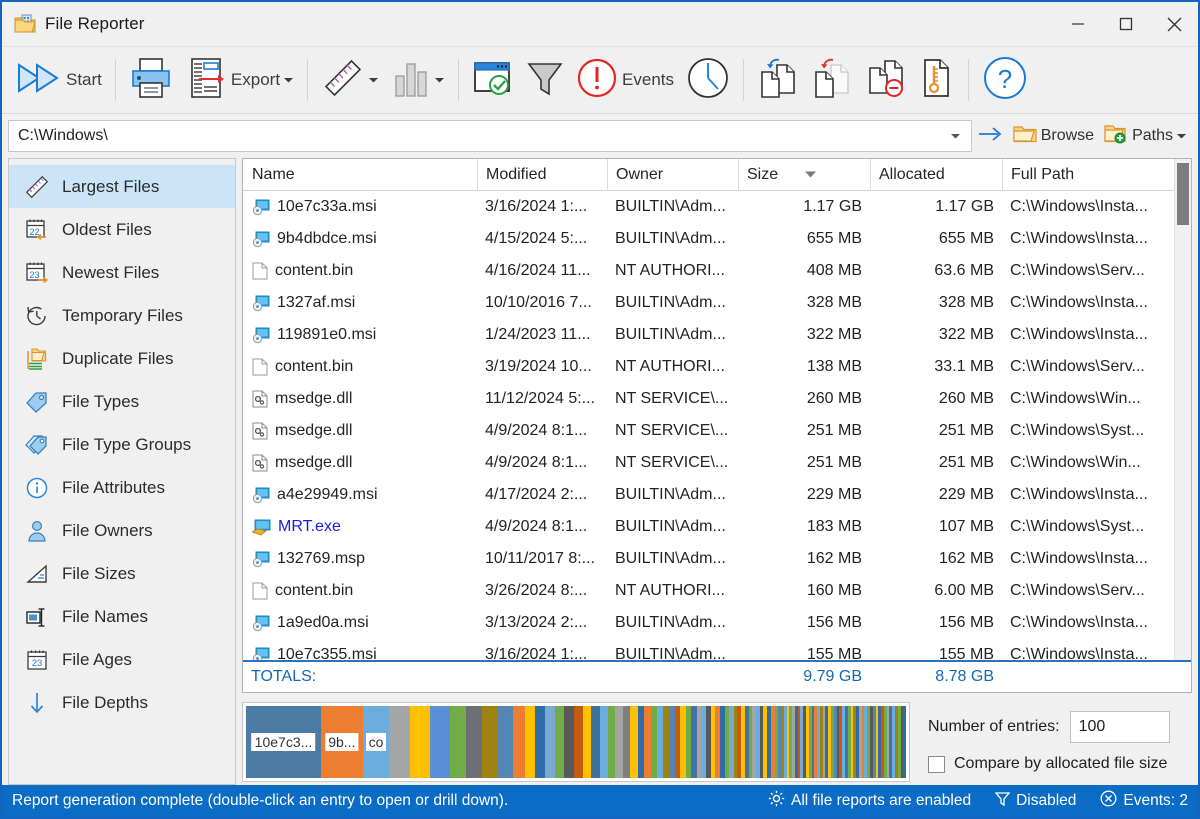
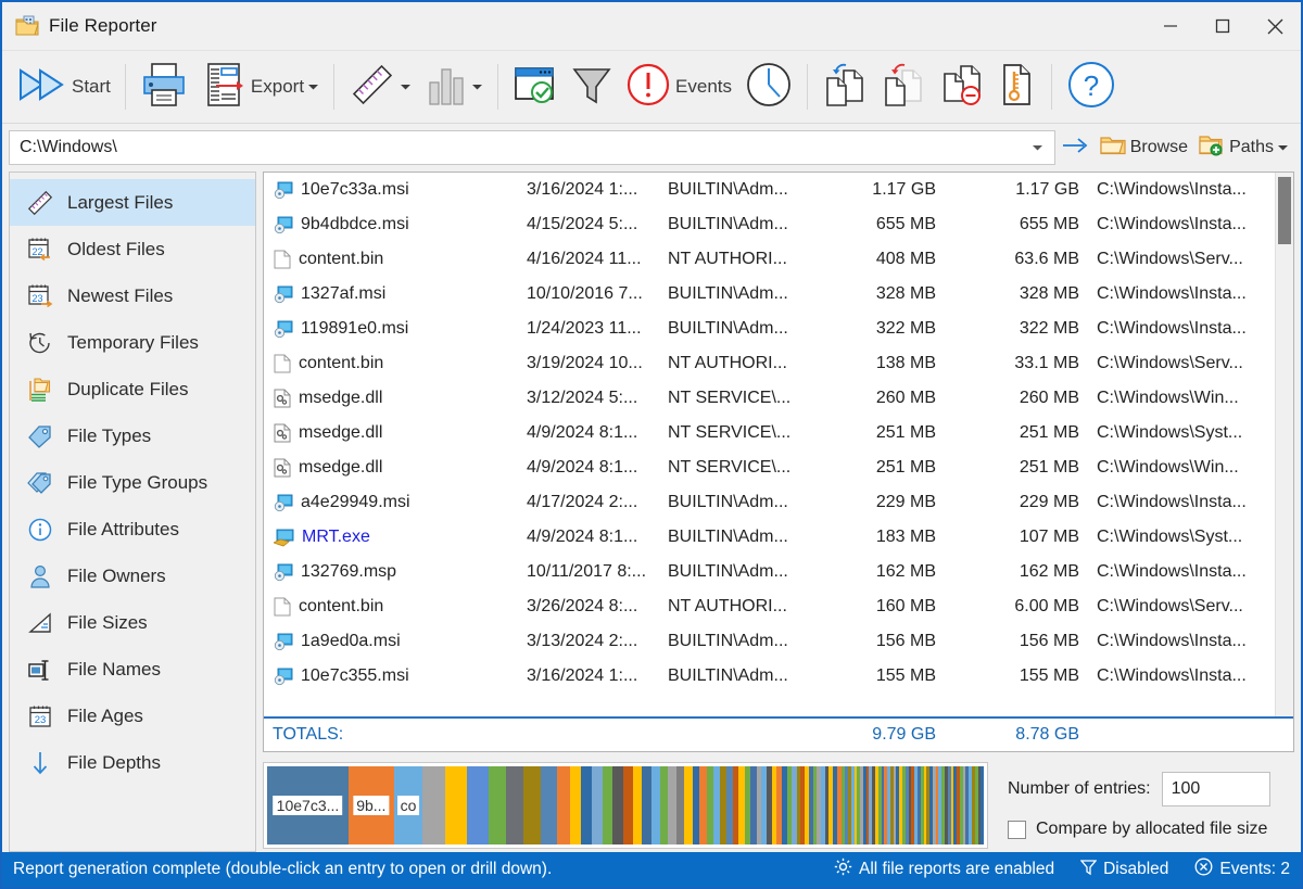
  File Reporter
  Start
  Export
  Events
  ?
  C:\Windows\
  Browse
  Paths
  Largest Files
  22
  Oldest Files
  23
  Newest Files
  Temporary Files
  Duplicate Files
  File Types
  File Type Groups
  File Attributes
  File Owners
  File Sizes
  File Names
  23
  File Ages
  File Depths
- Name
- Modified
- Owner
- Size
- Allocated
- Full Path
  10e7c33a.msi
  3/16/2024 1:...
  BUILTIN\Adm...
  1.17 GB
  1.17 GB
  C:\Windows\Insta...
  9b4dbdce.msi
  4/15/2024 5:...
  BUILTIN\Adm...
  655 MB
  655 MB
  C:\Windows\Insta...
  content.bin
  4/16/2024 11...
  NT AUTHORI...
  408 MB
  63.6 MB
  C:\Windows\Serv...
  1327af.msi
  10/10/2016 7...
  BUILTIN\Adm...
  328 MB
  328 MB
  C:\Windows\Insta...
  119891e0.msi
  1/24/2023 11...
  BUILTIN\Adm...
  322 MB
  322 MB
  C:\Windows\Insta...
  content.bin
  3/19/2024 10...
  NT AUTHORI...
  138 MB
  33.1 MB
  C:\Windows\Serv...
  msedge.dll
- 11/12/2024 5:...
+ 3/12/2024 5:...
  NT SERVICE\...
  260 MB
  260 MB
  C:\Windows\Win...
  msedge.dll
  4/9/2024 8:1...
  NT SERVICE\...
  251 MB
  251 MB
  C:\Windows\Syst...
  msedge.dll
  4/9/2024 8:1...
  NT SERVICE\...
  251 MB
  251 MB
  C:\Windows\Win...
  a4e29949.msi
  4/17/2024 2:...
  BUILTIN\Adm...
  229 MB
  229 MB
  C:\Windows\Insta...
  MRT.exe
  4/9/2024 8:1...
  BUILTIN\Adm...
  183 MB
  107 MB
  C:\Windows\Syst...
  132769.msp
  10/11/2017 8:...
  BUILTIN\Adm...
  162 MB
  162 MB
  C:\Windows\Insta...
  content.bin
  3/26/2024 8:...
  NT AUTHORI...
  160 MB
  6.00 MB
  C:\Windows\Serv...
  1a9ed0a.msi
  3/13/2024 2:...
  BUILTIN\Adm...
  156 MB
  156 MB
  C:\Windows\Insta...
  10e7c355.msi
  3/16/2024 1:...
  BUILTIN\Adm...
  155 MB
  155 MB
  C:\Windows\Insta...
  TOTALS:
  9.79 GB
  8.78 GB
  10e7c3...
  9b...
  co
  Number of entries:
  100
  Compare by allocated file size
  Report generation complete (double-click an entry to open or drill down).
  All file reports are enabled
  Disabled
  Events: 2
